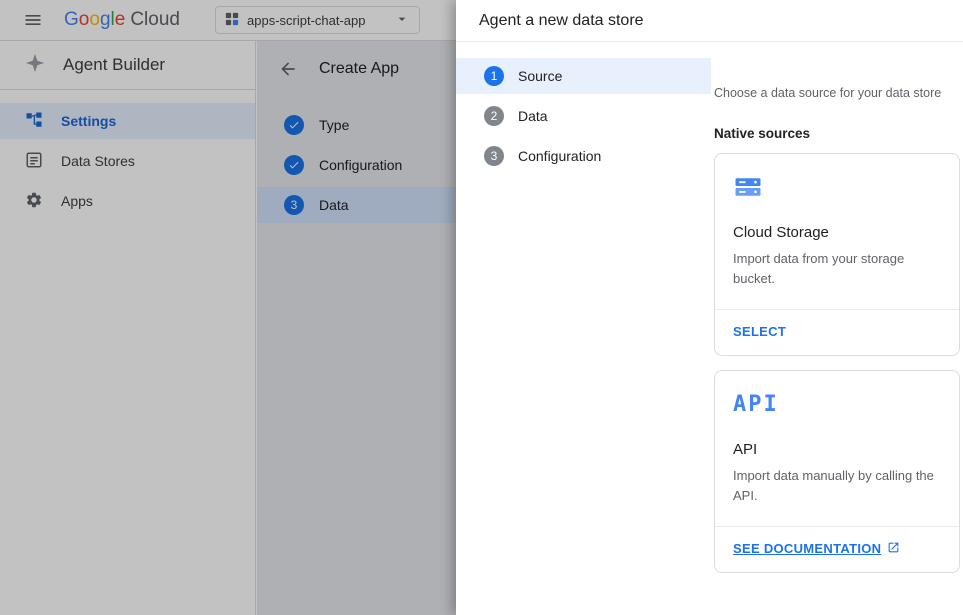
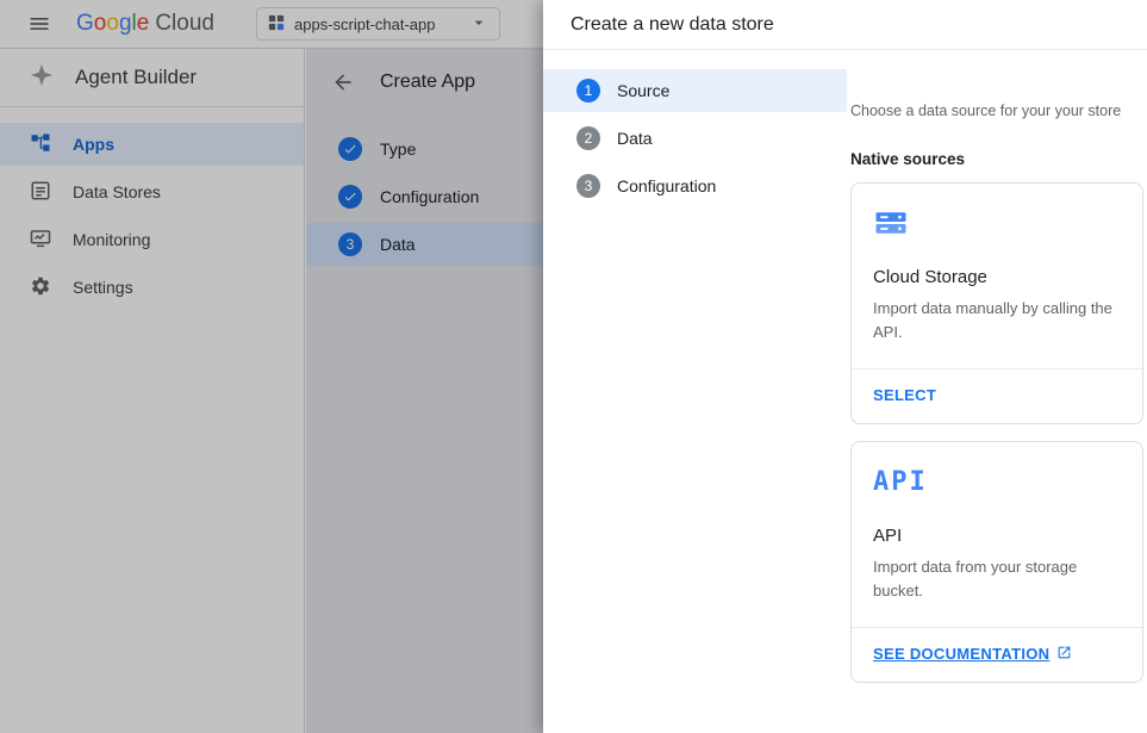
  Google
  Cloud
  apps-script-chat-app
  Agent Builder
- Settings
+ Apps
  Data Stores
+ Monitoring
- Apps
+ Settings
  Create App
  Type
  Configuration
  3
  Data
- Agent a new data store
+ Create a new data store
  1
  Source
  2
  Data
  3
  Configuration
- Choose a data source for your data store
+ Choose a data source for your your store
  Native sources
  Cloud Storage
- Import data from your storage bucket.
+ Import data manually by calling the API.
  SELECT
  API
  API
- Import data manually by calling the API.
+ Import data from your storage bucket.
  SEE DOCUMENTATION
